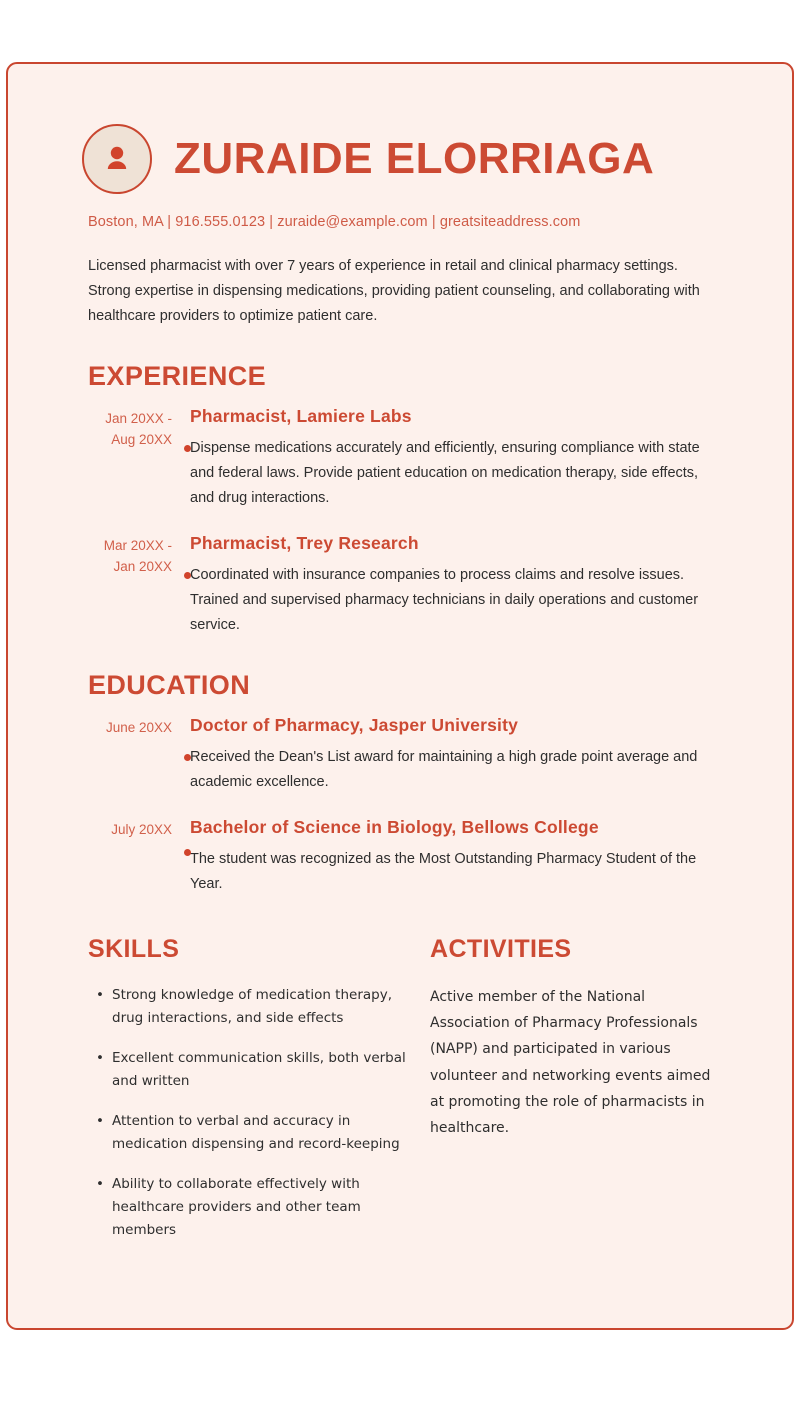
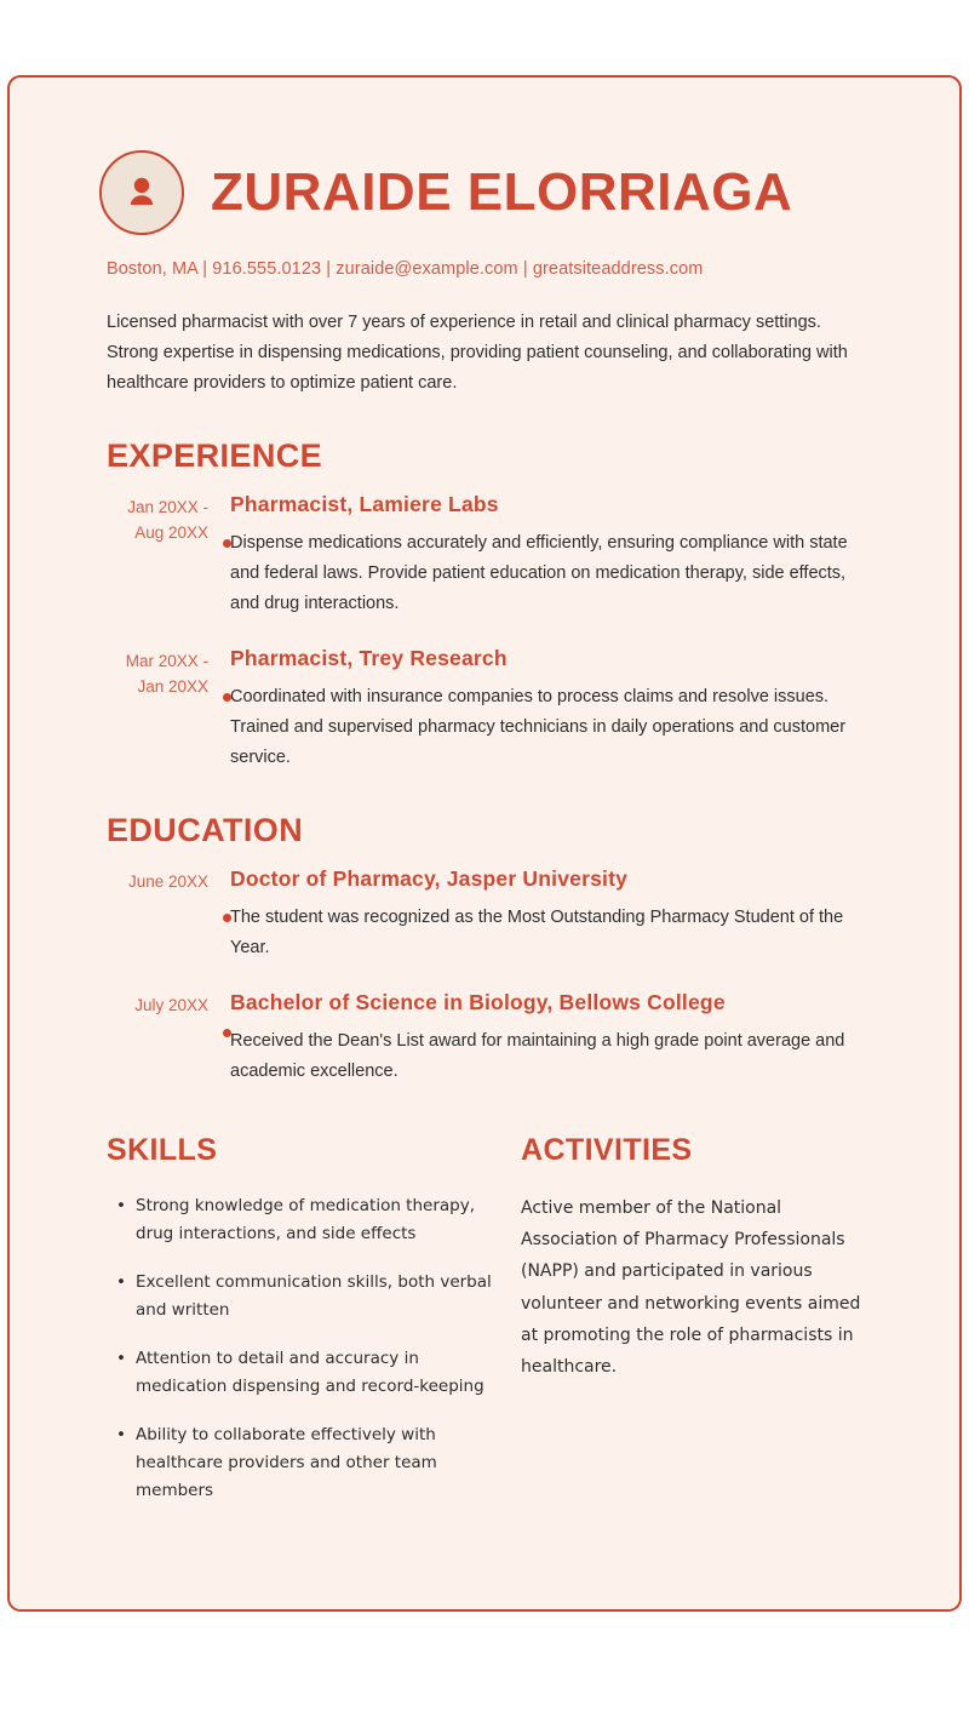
  ZURAIDE ELORRIAGA
  Boston, MA | 916.555.0123 | zuraide@example.com | greatsiteaddress.com
  Licensed pharmacist with over 7 years of experience in retail and clinical pharmacy settings. Strong expertise in dispensing medications, providing patient counseling, and collaborating with healthcare providers to optimize patient care.
  EXPERIENCE
  Jan 20XX - Aug 20XX
  Pharmacist, Lamiere Labs
  Dispense medications accurately and efficiently, ensuring compliance with state and federal laws. Provide patient education on medication therapy, side effects, and drug interactions.
  Mar 20XX - Jan 20XX
  Pharmacist, Trey Research
  Coordinated with insurance companies to process claims and resolve issues. Trained and supervised pharmacy technicians in daily operations and customer service.
  EDUCATION
  June 20XX
  Doctor of Pharmacy, Jasper University
- Received the Dean's List award for maintaining a high grade point average and academic excellence.
+ The student was recognized as the Most Outstanding Pharmacy Student of the Year.
  July 20XX
  Bachelor of Science in Biology, Bellows College
- The student was recognized as the Most Outstanding Pharmacy Student of the Year.
+ Received the Dean's List award for maintaining a high grade point average and academic excellence.
  SKILLS
  Strong knowledge of medication therapy, drug interactions, and side effects
  Excellent communication skills, both verbal and written
- Attention to verbal and accuracy in medication dispensing and record-keeping
+ Attention to detail and accuracy in medication dispensing and record-keeping
  Ability to collaborate effectively with healthcare providers and other team members
  ACTIVITIES
  Active member of the National Association of Pharmacy Professionals (NAPP) and participated in various volunteer and networking events aimed at promoting the role of pharmacists in healthcare.
